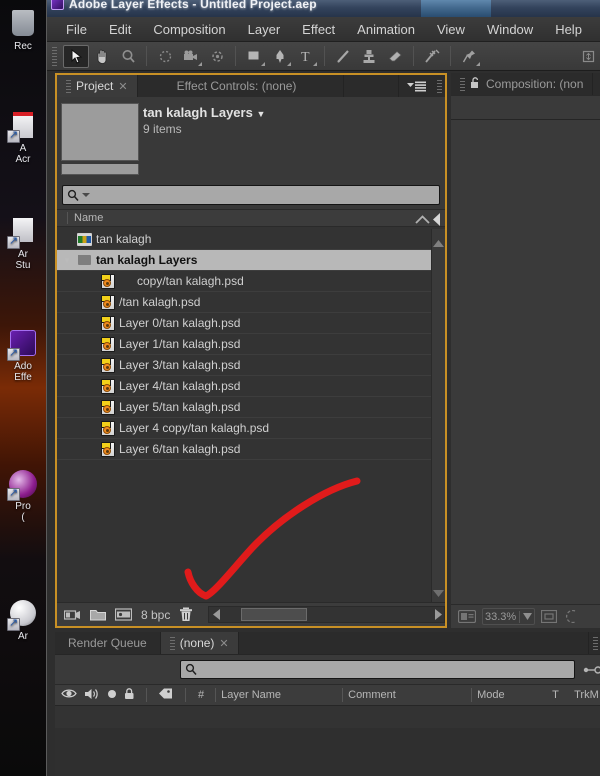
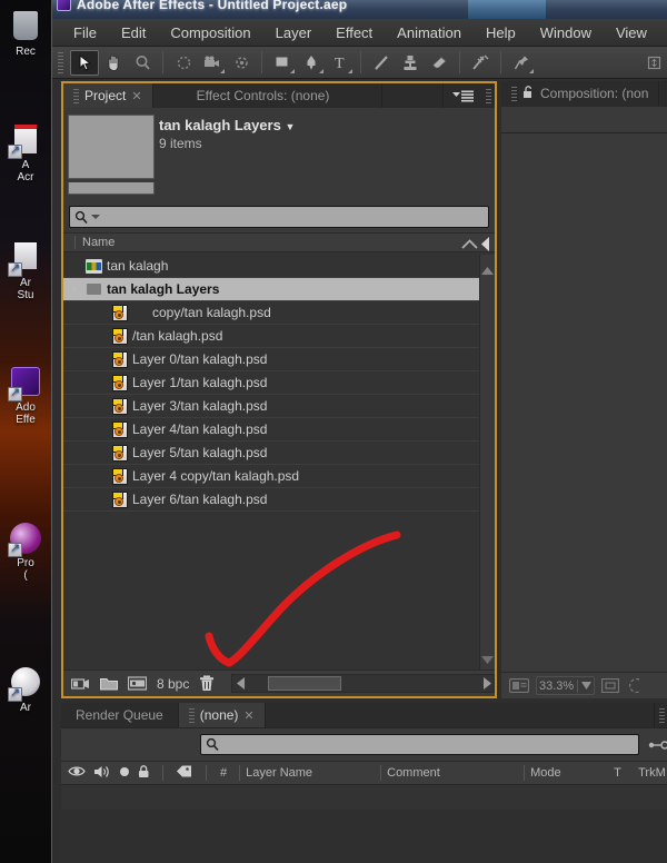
  Rec
  A
  Acr
  Ar
  Stu
  Ado
  Effe
  Pro
  (
  Ar
- Adobe Layer Effects - Untitled Project.aep
+ Adobe After Effects - Untitled Project.aep
  File
  Edit
  Composition
  Layer
  Effect
  Animation
- View
+ Help
  Window
- Help
+ View
  T
  Project
  ✕
  Effect Controls: (none)
  tan kalagh Layers ▼
  9 items
  Name
  tan kalagh
  tan kalagh Layers
  copy/tan kalagh.psd
  /tan kalagh.psd
  Layer 0/tan kalagh.psd
  Layer 1/tan kalagh.psd
  Layer 3/tan kalagh.psd
  Layer 4/tan kalagh.psd
  Layer 5/tan kalagh.psd
  Layer 4 copy/tan kalagh.psd
  Layer 6/tan kalagh.psd
  8 bpc
  Composition: (non
  33.3%
  Render Queue
  (none)
  ✕
  #
  Layer Name
  Comment
  Mode
  T
  TrkM
